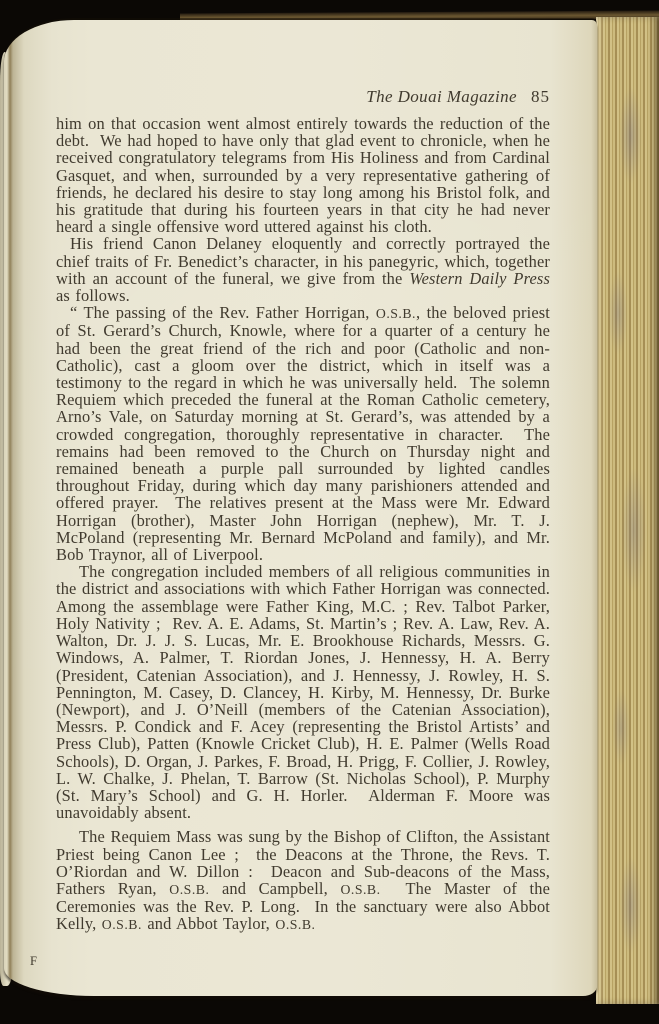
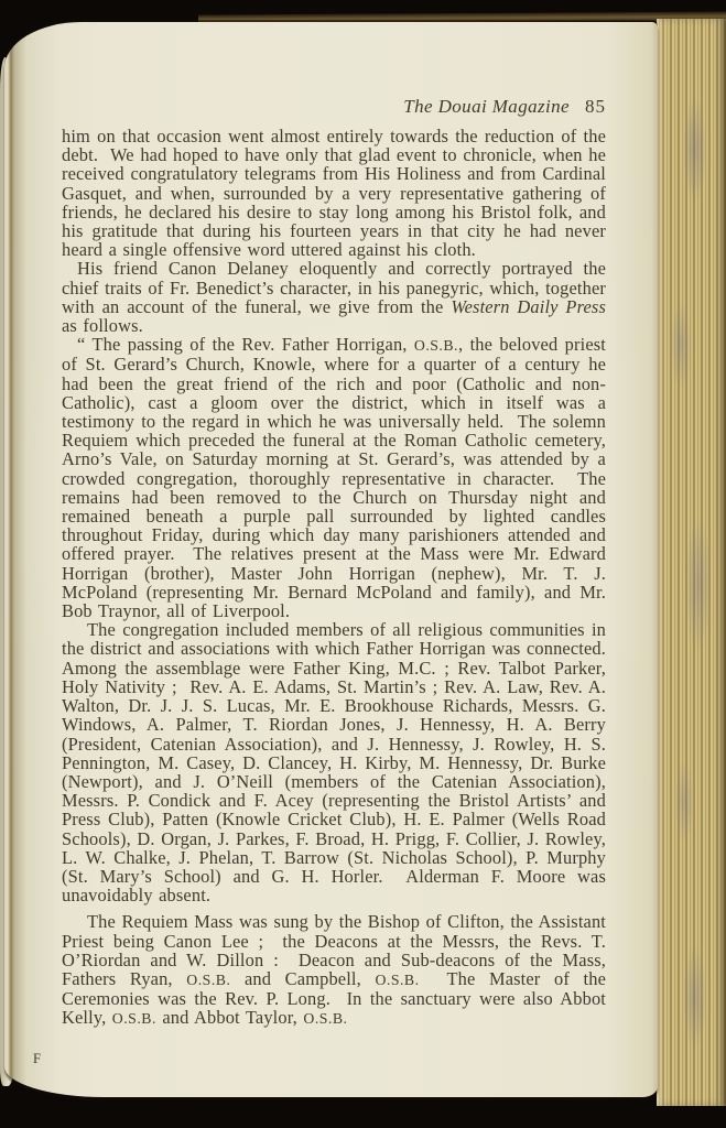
  The Douai Magazine
  85
  him on that occasion went almost entirely towards the reduction of the debt. We had hoped to have only that glad event to chronicle, when he received congratulatory telegrams from His Holiness and from Cardinal Gasquet, and when, surrounded by a very representative gathering of friends, he declared his desire to stay long among his Bristol folk, and his gratitude that during his fourteen years in that city he had never heard a single offensive word uttered against his cloth.
  His friend Canon Delaney eloquently and correctly portrayed the chief traits of Fr. Benedict’s character, in his panegyric, which, together with an account of the funeral, we give from the Western Daily Press as follows.
  “ The passing of the Rev. Father Horrigan, O.S.B., the beloved priest of St. Gerard’s Church, Knowle, where for a quarter of a century he had been the great friend of the rich and poor (Catholic and non-Catholic), cast a gloom over the district, which in itself was a testimony to the regard in which he was universally held. The solemn Requiem which preceded the funeral at the Roman Catholic cemetery, Arno’s Vale, on Saturday morning at St. Gerard’s, was attended by a crowded congregation, thoroughly representative in character. The remains had been removed to the Church on Thursday night and remained beneath a purple pall surrounded by lighted candles throughout Friday, during which day many parishioners attended and offered prayer. The relatives present at the Mass were Mr. Edward Horrigan (brother), Master John Horrigan (nephew), Mr. T. J. McPoland (representing Mr. Bernard McPoland and family), and Mr. Bob Traynor, all of Liverpool.
  The congregation included members of all religious communities in the district and associations with which Father Horrigan was connected. Among the assemblage were Father King, M.C. ; Rev. Talbot Parker, Holy Nativity ; Rev. A. E. Adams, St. Martin’s ; Rev. A. Law, Rev. A. Walton, Dr. J. J. S. Lucas, Mr. E. Brookhouse Richards, Messrs. G. Windows, A. Palmer, T. Riordan Jones, J. Hennessy, H. A. Berry (President, Catenian Association), and J. Hennessy, J. Rowley, H. S. Pennington, M. Casey, D. Clancey, H. Kirby, M. Hennessy, Dr. Burke (Newport), and J. O’Neill (members of the Catenian Association), Messrs. P. Condick and F. Acey (representing the Bristol Artists’ and Press Club), Patten (Knowle Cricket Club), H. E. Palmer (Wells Road Schools), D. Organ, J. Parkes, F. Broad, H. Prigg, F. Collier, J. Rowley, L. W. Chalke, J. Phelan, T. Barrow (St. Nicholas School), P. Murphy (St. Mary’s School) and G. H. Horler. Alderman F. Moore was unavoidably absent.
- The Requiem Mass was sung by the Bishop of Clifton, the Assistant Priest being Canon Lee ; the Deacons at the Throne, the Revs. T. O’Riordan and W. Dillon : Deacon and Sub-deacons of the Mass, Fathers Ryan, O.S.B. and Campbell, O.S.B. The Master of the Ceremonies was the Rev. P. Long. In the sanctuary were also Abbot Kelly, O.S.B. and Abbot Taylor, O.S.B.
+ The Requiem Mass was sung by the Bishop of Clifton, the Assistant Priest being Canon Lee ; the Deacons at the Messrs, the Revs. T. O’Riordan and W. Dillon : Deacon and Sub-deacons of the Mass, Fathers Ryan, O.S.B. and Campbell, O.S.B. The Master of the Ceremonies was the Rev. P. Long. In the sanctuary were also Abbot Kelly, O.S.B. and Abbot Taylor, O.S.B.
  F
